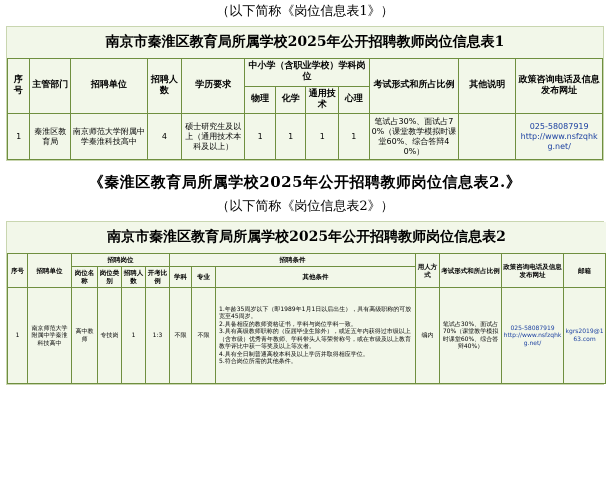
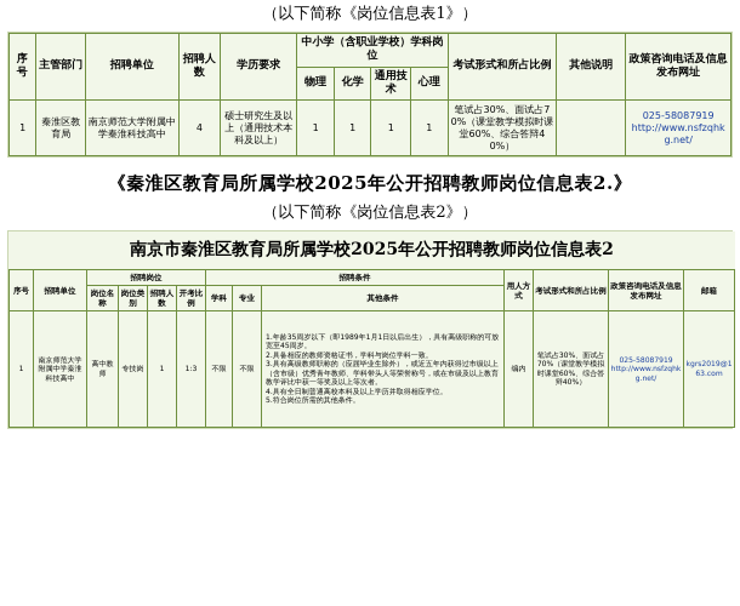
  （以下简称《岗位信息表1》）
- 南京市秦淮区教育局所属学校2025年公开招聘教师岗位信息表1
  序号	主管部门	招聘单位	招聘人数	学历要求	中小学（含职业学校）学科岗位	考试形式和所占比例	其他说明	政策咨询电话及信息发布网址
  物理	化学	通用技术	心理
  1	秦淮区教育局	南京师范大学附属中学秦淮科技高中	4	硕士研究生及以上（通用技术本科及以上）	1	1	1	1	笔试占30%、面试占70%（课堂教学模拟时课堂60%、综合答辩40%）		025-58087919 http://www.nsfzqhkg.net/
  《秦淮区教育局所属学校2025年公开招聘教师岗位信息表2.》
  （以下简称《岗位信息表2》）
  南京市秦淮区教育局所属学校2025年公开招聘教师岗位信息表2
  序号	招聘单位	招聘岗位	招聘条件	用人方式	考试形式和所占比例	政策咨询电话及信息发布网址	邮箱
  岗位名称	岗位类别	招聘人数	开考比例	学科	专业	其他条件
